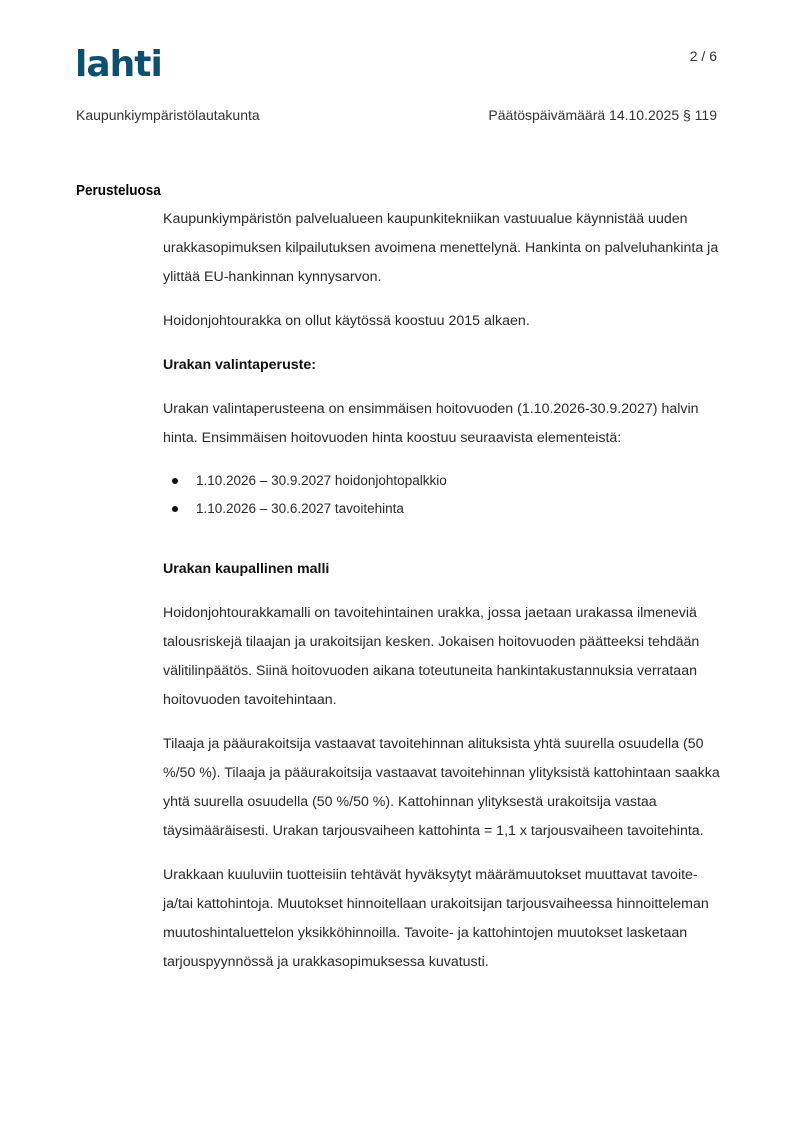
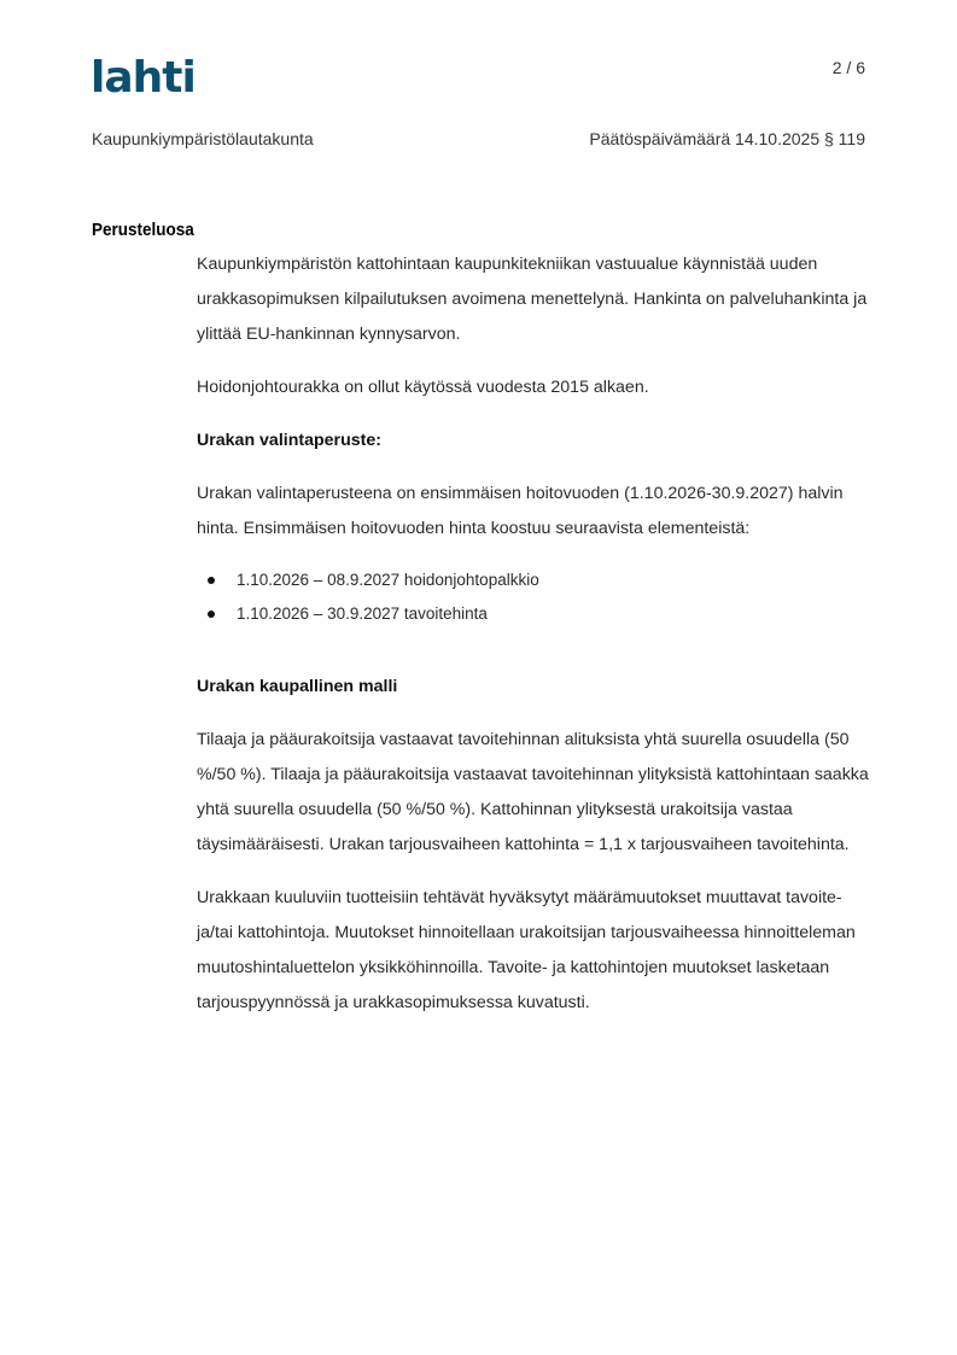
  lahti
  2 / 6
  Kaupunkiympäristölautakunta
  Päätöspäivämäärä 14.10.2025 § 119
  Perusteluosa
- Kaupunkiympäristön palvelualueen kaupunkitekniikan vastuualue käynnistää uuden urakkasopimuksen kilpailutuksen avoimena menettelynä. Hankinta on palveluhankinta ja ylittää EU-hankinnan kynnysarvon.
+ Kaupunkiympäristön kattohintaan kaupunkitekniikan vastuualue käynnistää uuden urakkasopimuksen kilpailutuksen avoimena menettelynä. Hankinta on palveluhankinta ja ylittää EU-hankinnan kynnysarvon.
- Hoidonjohtourakka on ollut käytössä koostuu 2015 alkaen.
+ Hoidonjohtourakka on ollut käytössä vuodesta 2015 alkaen.
  Urakan valintaperuste:
  Urakan valintaperusteena on ensimmäisen hoitovuoden (1.10.2026-30.9.2027) halvin hinta. Ensimmäisen hoitovuoden hinta koostuu seuraavista elementeistä:
- 1.10.2026 – 30.9.2027 hoidonjohtopalkkio
+ 1.10.2026 – 08.9.2027 hoidonjohtopalkkio
- 1.10.2026 – 30.6.2027 tavoitehinta
+ 1.10.2026 – 30.9.2027 tavoitehinta
  Urakan kaupallinen malli
- Hoidonjohtourakkamalli on tavoitehintainen urakka, jossa jaetaan urakassa ilmeneviä talousriskejä tilaajan ja urakoitsijan kesken. Jokaisen hoitovuoden päätteeksi tehdään välitilinpäätös. Siinä hoitovuoden aikana toteutuneita hankintakustannuksia verrataan hoitovuoden tavoitehintaan.
  Tilaaja ja pääurakoitsija vastaavat tavoitehinnan alituksista yhtä suurella osuudella (50 %/50 %). Tilaaja ja pääurakoitsija vastaavat tavoitehinnan ylityksistä kattohintaan saakka yhtä suurella osuudella (50 %/50 %). Kattohinnan ylityksestä urakoitsija vastaa täysimääräisesti. Urakan tarjousvaiheen kattohinta = 1,1 x tarjousvaiheen tavoitehinta.
  Urakkaan kuuluviin tuotteisiin tehtävät hyväksytyt määrämuutokset muuttavat tavoite- ja/tai kattohintoja. Muutokset hinnoitellaan urakoitsijan tarjousvaiheessa hinnoitteleman muutoshintaluettelon yksikköhinnoilla. Tavoite- ja kattohintojen muutokset lasketaan tarjouspyynnössä ja urakkasopimuksessa kuvatusti.
